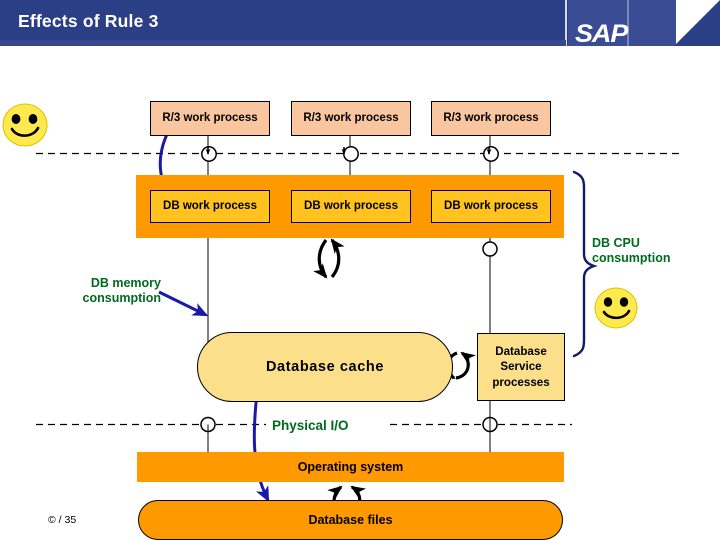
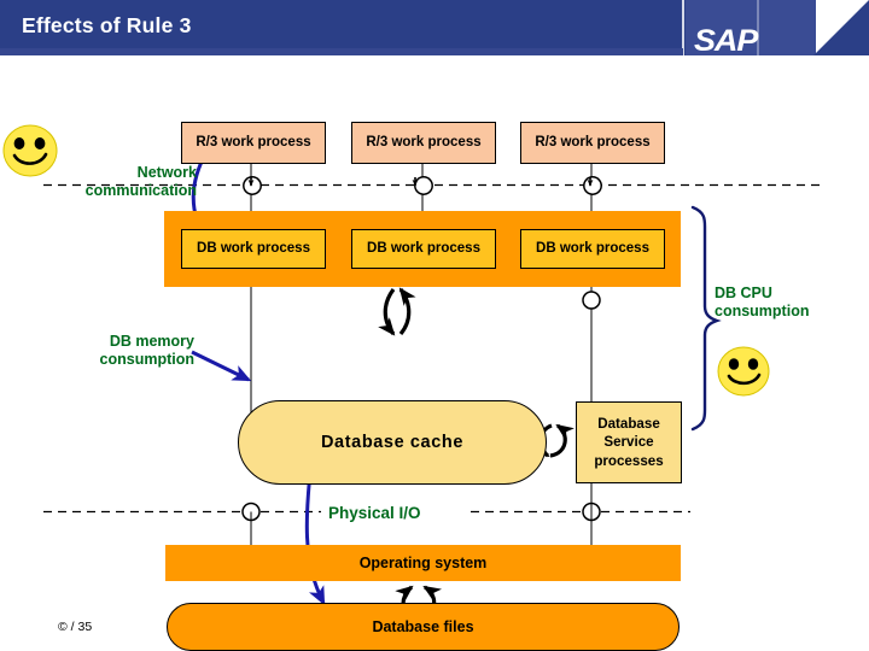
  Effects of Rule 3
  SAP
  R/3 work process
  R/3 work process
  R/3 work process
  DB work process
  DB work process
  DB work process
  Database cache
  Database
  Service
  processes
  Operating system
  Database files
+ Network
+ communication
  DB memory
  consumption
  DB CPU
  consumption
  Physical I/O
  © / 35
